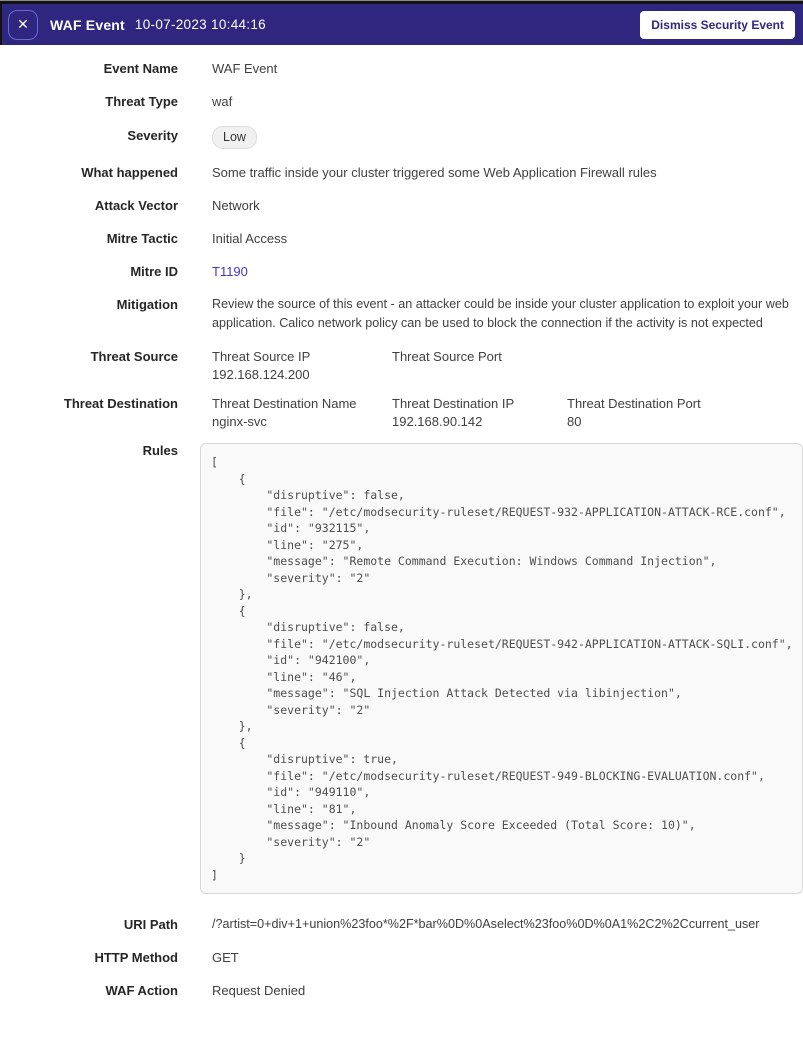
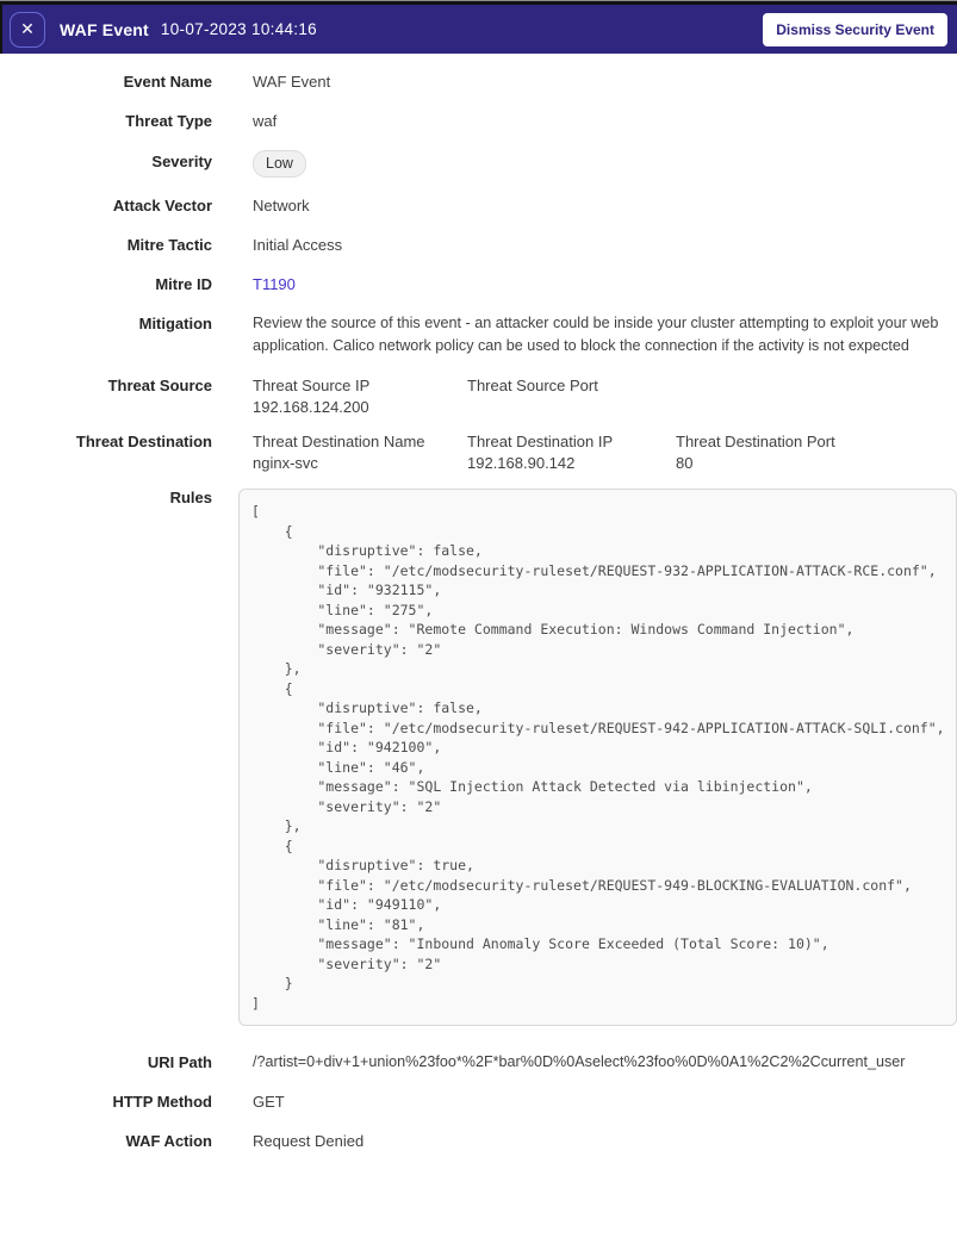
  ✕
  WAF Event
  10-07-2023 10:44:16
  Dismiss Security Event
  Event Name
  WAF Event
  Threat Type
  waf
  Severity
  Low
- What happened
- Some traffic inside your cluster triggered some Web Application Firewall rules
  Attack Vector
  Network
  Mitre Tactic
  Initial Access
  Mitre ID
  T1190
  Mitigation
- Review the source of this event - an attacker could be inside your cluster application to exploit your web application. Calico network policy can be used to block the connection if the activity is not expected
+ Review the source of this event - an attacker could be inside your cluster attempting to exploit your web application. Calico network policy can be used to block the connection if the activity is not expected
  Threat Source
  Threat Source IP
  192.168.124.200
  Threat Source Port
  Threat Destination
  Threat Destination Name
  nginx-svc
  Threat Destination IP
  192.168.90.142
  Threat Destination Port
  80
  Rules
  [
  {
  "disruptive": false,
  "file": "/etc/modsecurity-ruleset/REQUEST-932-APPLICATION-ATTACK-RCE.conf",
  "id": "932115",
  "line": "275",
  "message": "Remote Command Execution: Windows Command Injection",
  "severity": "2"
  },
  {
  "disruptive": false,
  "file": "/etc/modsecurity-ruleset/REQUEST-942-APPLICATION-ATTACK-SQLI.conf",
  "id": "942100",
  "line": "46",
  "message": "SQL Injection Attack Detected via libinjection",
  "severity": "2"
  },
  {
  "disruptive": true,
  "file": "/etc/modsecurity-ruleset/REQUEST-949-BLOCKING-EVALUATION.conf",
  "id": "949110",
  "line": "81",
  "message": "Inbound Anomaly Score Exceeded (Total Score: 10)",
  "severity": "2"
  }
  ]
  URI Path
  /?artist=0+div+1+union%23foo*%2F*bar%0D%0Aselect%23foo%0D%0A1%2C2%2Ccurrent_user
  HTTP Method
  GET
  WAF Action
  Request Denied
